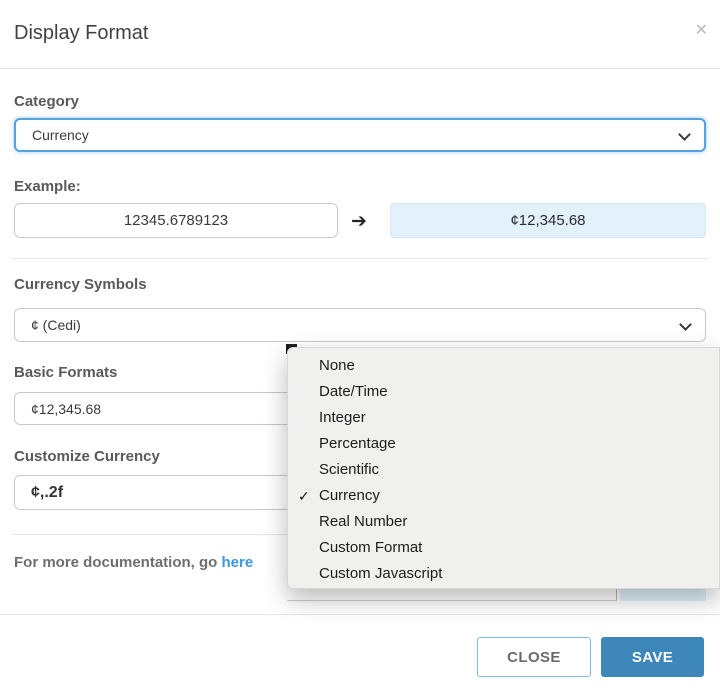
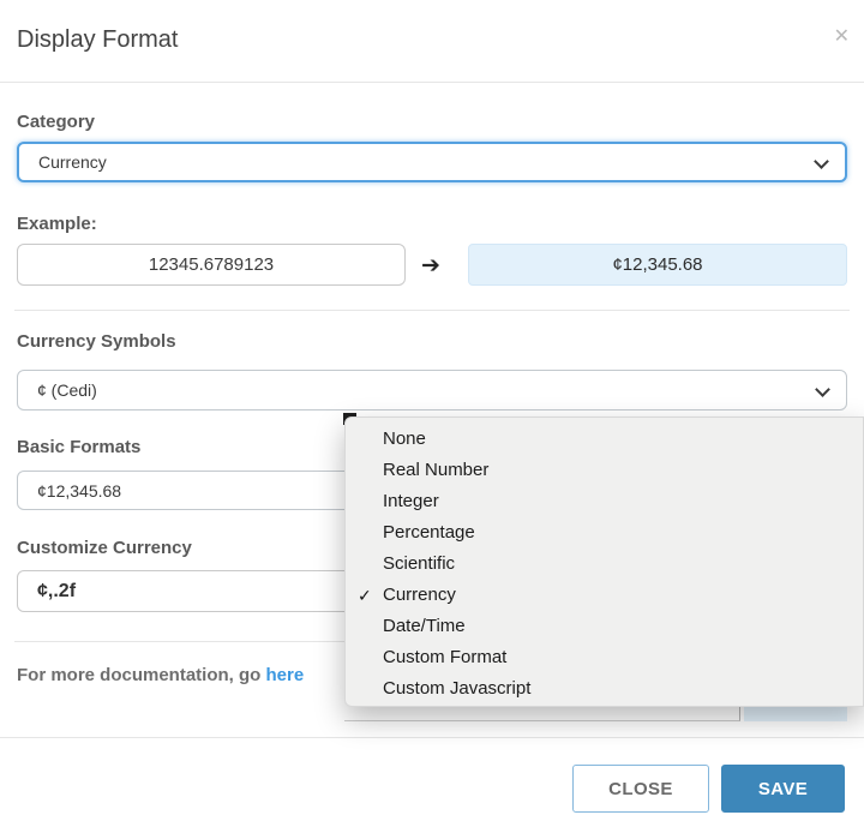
  Display Format
  ✕
  Category
  Currency
  Example:
  12345.6789123
  ➔
  ¢12,345.68
  Currency Symbols
  ¢ (Cedi)
  Basic Formats
  ¢12,345.68
  Customize Currency
  ¢,.2f
  For more documentation, go here
  None
- Date/Time
+ Real Number
  Integer
  Percentage
  Scientific
  ✓
  Currency
- Real Number
+ Date/Time
  Custom Format
  Custom Javascript
  CLOSE
  SAVE
